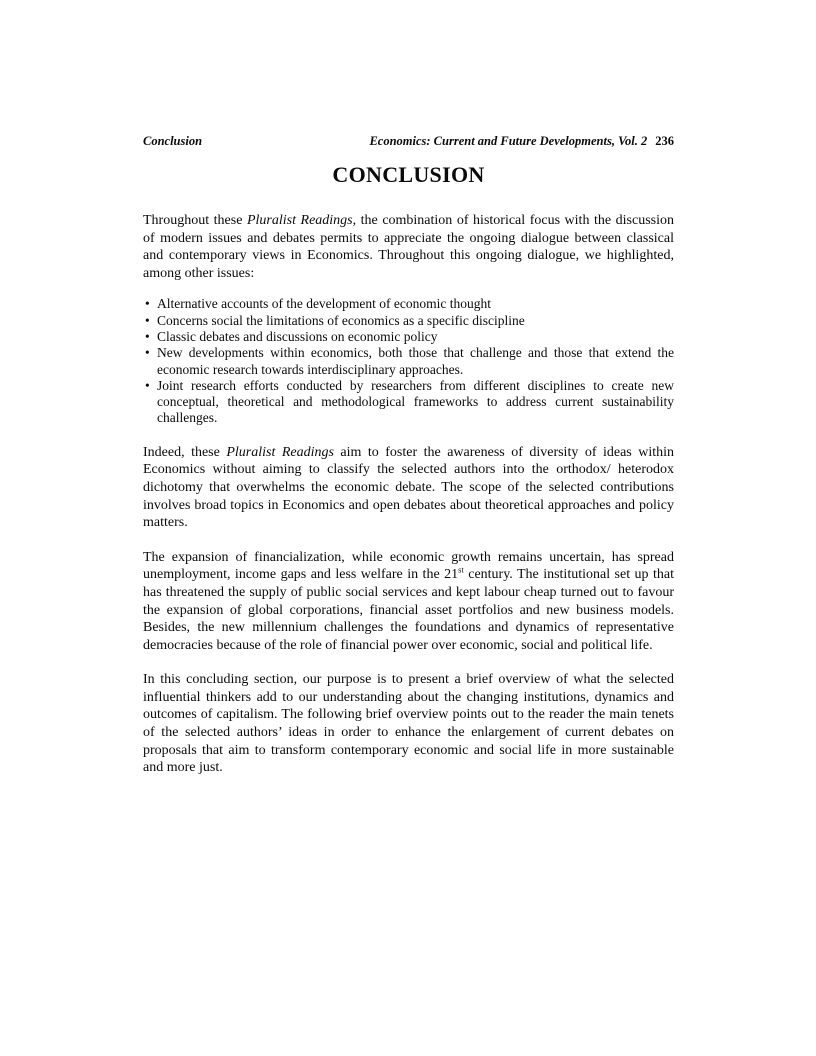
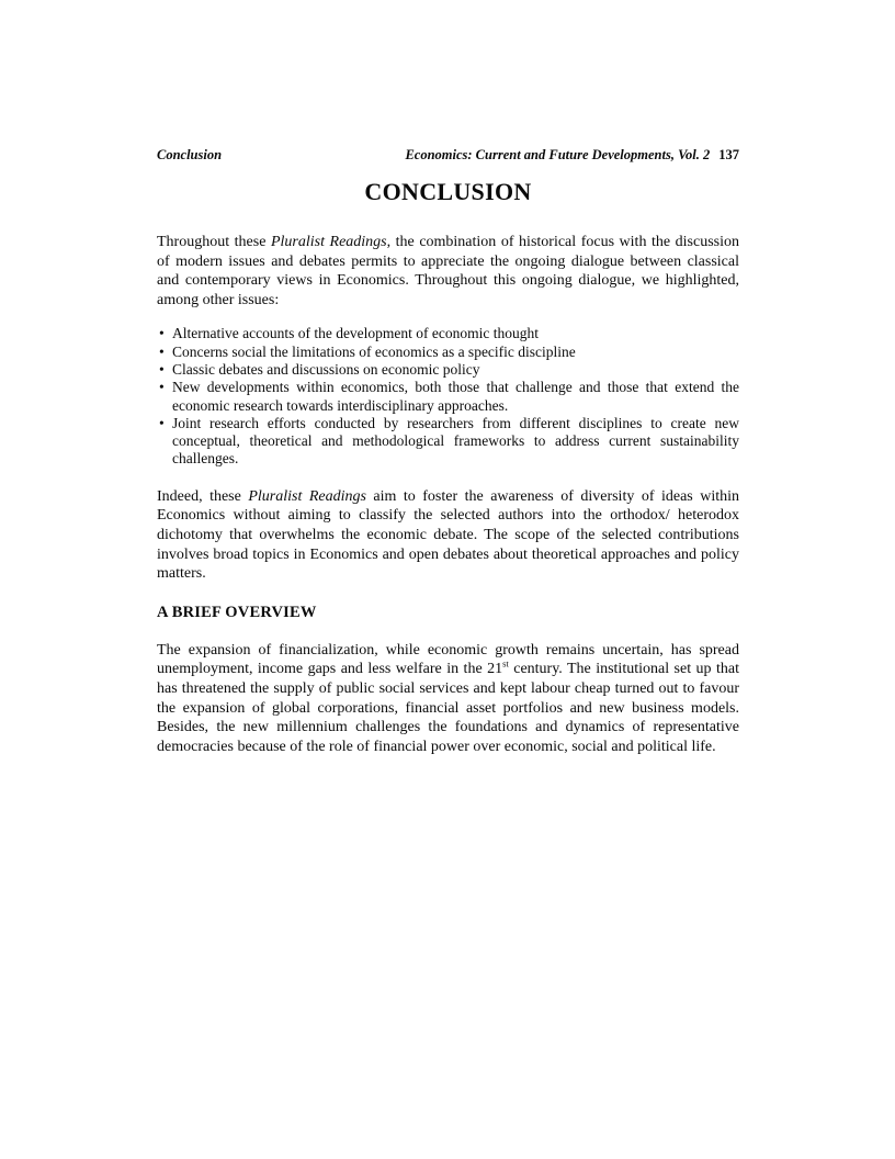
  Conclusion
- Economics: Current and Future Developments, Vol. 2 236
+ Economics: Current and Future Developments, Vol. 2 137
  CONCLUSION
  Throughout these Pluralist Readings, the combination of historical focus with the discussion of modern issues and debates permits to appreciate the ongoing dialogue between classical and contemporary views in Economics. Throughout this ongoing dialogue, we highlighted, among other issues:
  •
  Alternative accounts of the development of economic thought
  •
  Concerns social the limitations of economics as a specific discipline
  •
  Classic debates and discussions on economic policy
  •
  New developments within economics, both those that challenge and those that extend the economic research towards interdisciplinary approaches.
  •
  Joint research efforts conducted by researchers from different disciplines to create new conceptual, theoretical and methodological frameworks to address current sustainability challenges.
  Indeed, these Pluralist Readings aim to foster the awareness of diversity of ideas within Economics without aiming to classify the selected authors into the orthodox/ heterodox dichotomy that overwhelms the economic debate. The scope of the selected contributions involves broad topics in Economics and open debates about theoretical approaches and policy matters.
+ A BRIEF OVERVIEW
  The expansion of financialization, while economic growth remains uncertain, has spread unemployment, income gaps and less welfare in the 21st century. The institutional set up that has threatened the supply of public social services and kept labour cheap turned out to favour the expansion of global corporations, financial asset portfolios and new business models. Besides, the new millennium challenges the foundations and dynamics of representative democracies because of the role of financial power over economic, social and political life.
- In this concluding section, our purpose is to present a brief overview of what the selected influential thinkers add to our understanding about the changing institutions, dynamics and outcomes of capitalism. The following brief overview points out to the reader the main tenets of the selected authors’ ideas in order to enhance the enlargement of current debates on proposals that aim to transform contemporary economic and social life in more sustainable and more just.
